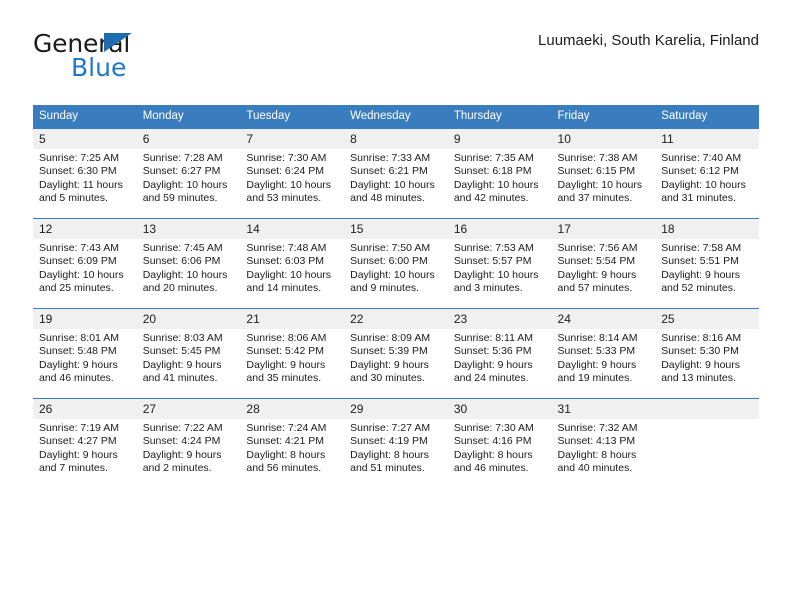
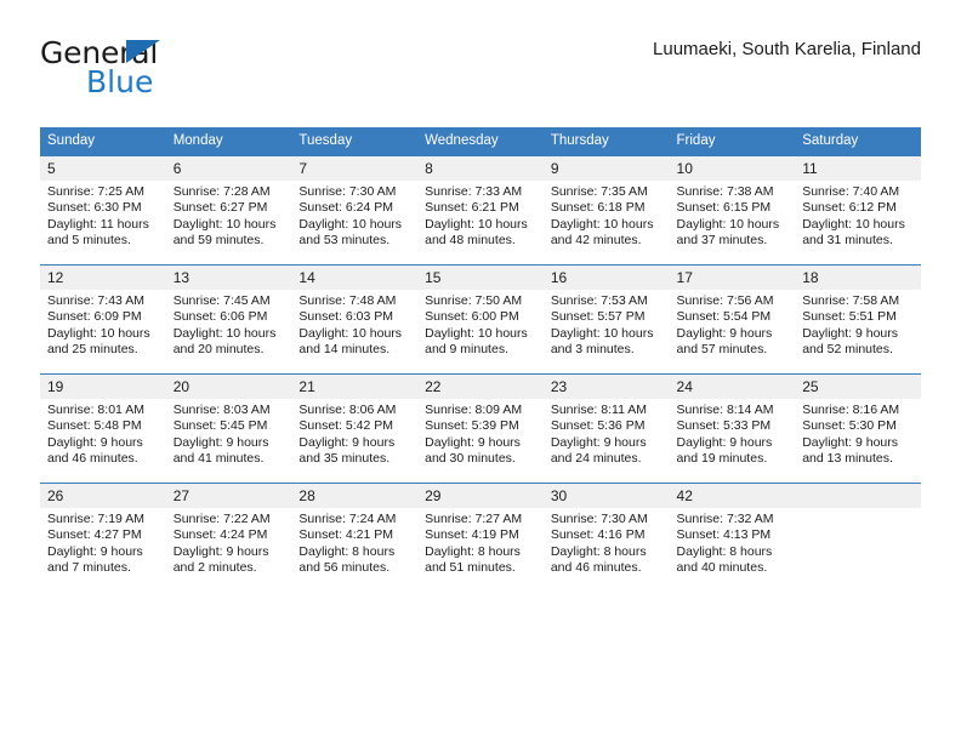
  General
  Blue
  Luumaeki, South Karelia, Finland
  Sunday	Monday	Tuesday	Wednesday	Thursday	Friday	Saturday
  5Sunrise: 7:25 AMSunset: 6:30 PMDaylight: 11 hoursand 5 minutes.	6Sunrise: 7:28 AMSunset: 6:27 PMDaylight: 10 hoursand 59 minutes.	7Sunrise: 7:30 AMSunset: 6:24 PMDaylight: 10 hoursand 53 minutes.	8Sunrise: 7:33 AMSunset: 6:21 PMDaylight: 10 hoursand 48 minutes.	9Sunrise: 7:35 AMSunset: 6:18 PMDaylight: 10 hoursand 42 minutes.	10Sunrise: 7:38 AMSunset: 6:15 PMDaylight: 10 hoursand 37 minutes.	11Sunrise: 7:40 AMSunset: 6:12 PMDaylight: 10 hoursand 31 minutes.
  12Sunrise: 7:43 AMSunset: 6:09 PMDaylight: 10 hoursand 25 minutes.	13Sunrise: 7:45 AMSunset: 6:06 PMDaylight: 10 hoursand 20 minutes.	14Sunrise: 7:48 AMSunset: 6:03 PMDaylight: 10 hoursand 14 minutes.	15Sunrise: 7:50 AMSunset: 6:00 PMDaylight: 10 hoursand 9 minutes.	16Sunrise: 7:53 AMSunset: 5:57 PMDaylight: 10 hoursand 3 minutes.	17Sunrise: 7:56 AMSunset: 5:54 PMDaylight: 9 hoursand 57 minutes.	18Sunrise: 7:58 AMSunset: 5:51 PMDaylight: 9 hoursand 52 minutes.
  19Sunrise: 8:01 AMSunset: 5:48 PMDaylight: 9 hoursand 46 minutes.	20Sunrise: 8:03 AMSunset: 5:45 PMDaylight: 9 hoursand 41 minutes.	21Sunrise: 8:06 AMSunset: 5:42 PMDaylight: 9 hoursand 35 minutes.	22Sunrise: 8:09 AMSunset: 5:39 PMDaylight: 9 hoursand 30 minutes.	23Sunrise: 8:11 AMSunset: 5:36 PMDaylight: 9 hoursand 24 minutes.	24Sunrise: 8:14 AMSunset: 5:33 PMDaylight: 9 hoursand 19 minutes.	25Sunrise: 8:16 AMSunset: 5:30 PMDaylight: 9 hoursand 13 minutes.
- 26Sunrise: 7:19 AMSunset: 4:27 PMDaylight: 9 hoursand 7 minutes.	27Sunrise: 7:22 AMSunset: 4:24 PMDaylight: 9 hoursand 2 minutes.	28Sunrise: 7:24 AMSunset: 4:21 PMDaylight: 8 hoursand 56 minutes.	29Sunrise: 7:27 AMSunset: 4:19 PMDaylight: 8 hoursand 51 minutes.	30Sunrise: 7:30 AMSunset: 4:16 PMDaylight: 8 hoursand 46 minutes.	31Sunrise: 7:32 AMSunset: 4:13 PMDaylight: 8 hoursand 40 minutes.
+ 26Sunrise: 7:19 AMSunset: 4:27 PMDaylight: 9 hoursand 7 minutes.	27Sunrise: 7:22 AMSunset: 4:24 PMDaylight: 9 hoursand 2 minutes.	28Sunrise: 7:24 AMSunset: 4:21 PMDaylight: 8 hoursand 56 minutes.	29Sunrise: 7:27 AMSunset: 4:19 PMDaylight: 8 hoursand 51 minutes.	30Sunrise: 7:30 AMSunset: 4:16 PMDaylight: 8 hoursand 46 minutes.	42Sunrise: 7:32 AMSunset: 4:13 PMDaylight: 8 hoursand 40 minutes.
